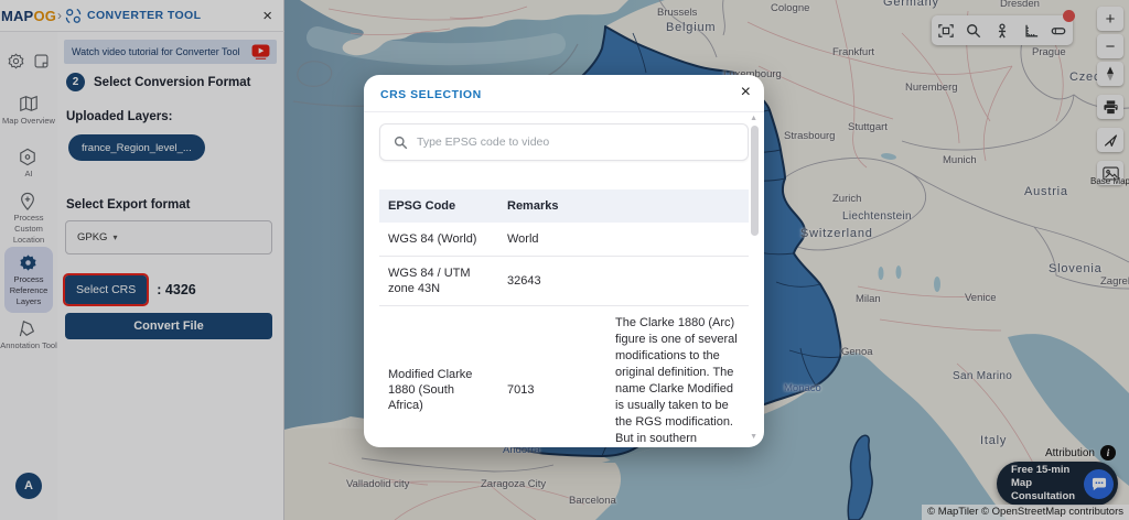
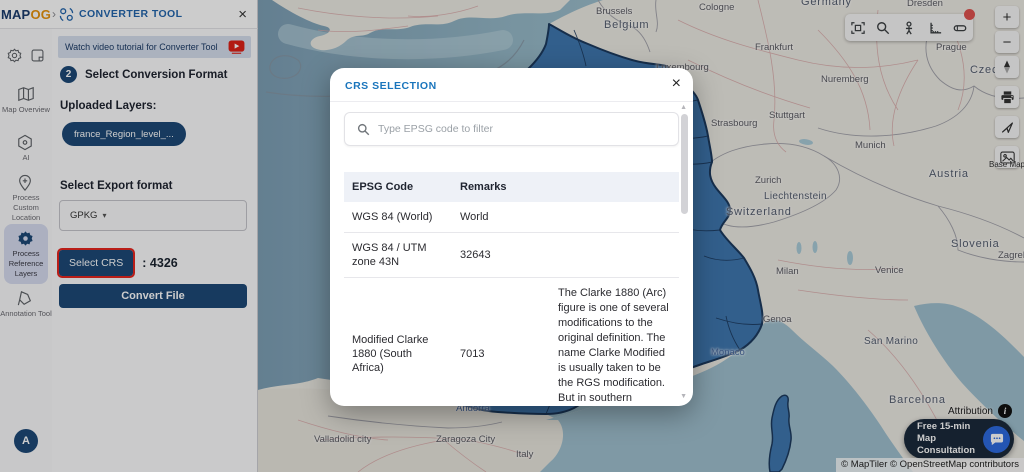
  Brussels
  Belgium
  Cologne
  Germany
  Dresden
  Prague
  Frankfurt
  Nuremberg
  Stuttgart
  Strasbourg
  Munich
  Zurich
  Liechtenstein
  Switzerland
  Austria
  Slovenia
  Zagre
  Milan
  Venice
  Genoa
  San Marino
- Italy
+ Barcelona
  Monaco
  Andorra
- Barcelona
+ Italy
  Zaragoza City
  Valladolid city
  +
  −
  Base Map
  Attribution
  i
  Free 15-min Map
  Consultation
  © MapTiler © OpenStreetMap contributors
  MAPOG
  ›
  CONVERTER TOOL
  ×
  Map Overview
  AI
  Process Custom Location
  Process Reference Layers
  Annotation Tool
  A
  Watch video tutorial for Converter Tool
  2
  Select Conversion Format
  Uploaded Layers:
  france_Region_level_...
  Select Export format
  GPKG
  ▾
  Select CRS
  : 4326
  Convert File
  CRS SELECTION
  ×
- Type EPSG code to video
+ Type EPSG code to filter
  EPSG Code
  Remarks
  WGS 84 (World)
  World
  WGS 84 / UTM zone 43N
  32643
  Modified Clarke 1880 (South Africa)
  7013
  The Clarke 1880 (Arc) figure is one of several modifications to the original definition. The name Clarke Modified is usually taken to be the RGS modification. But in southern
